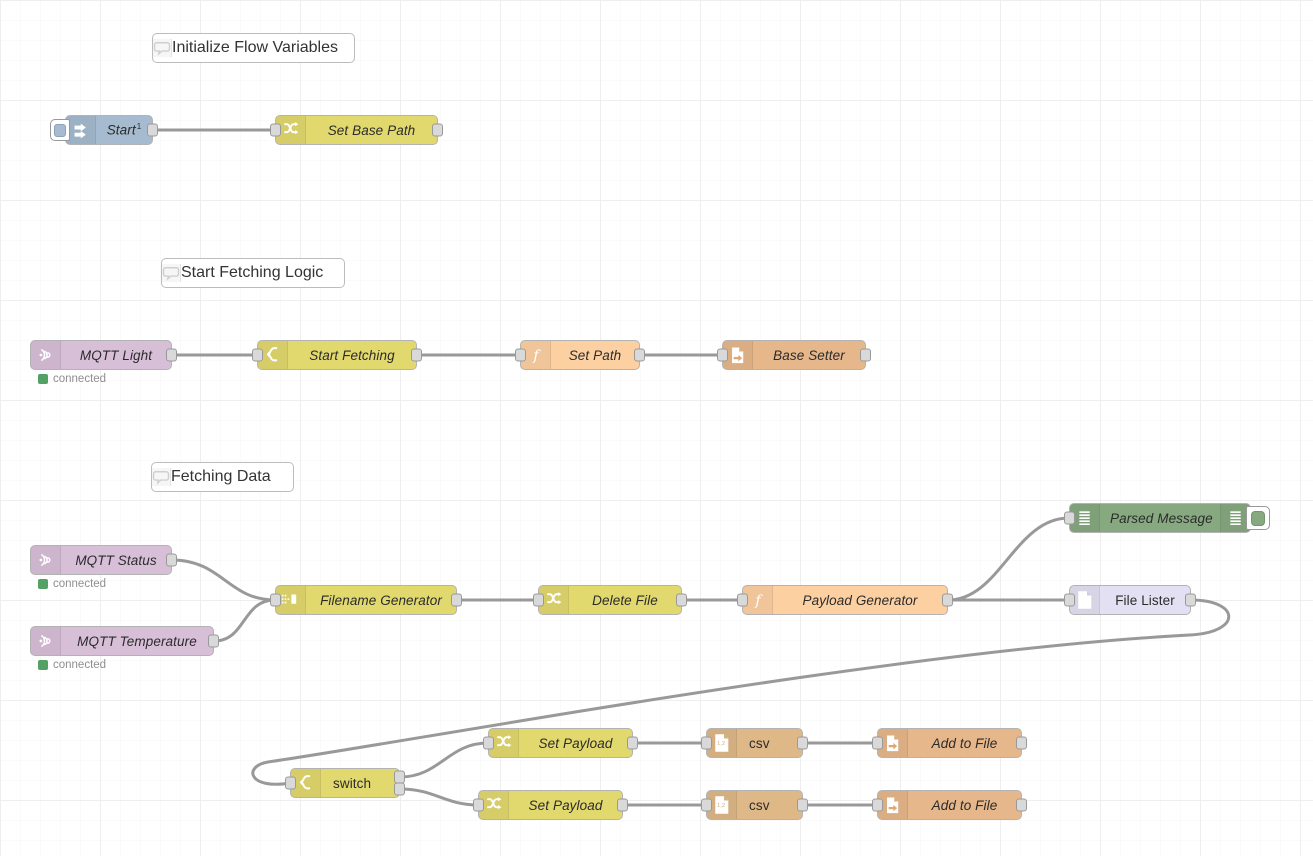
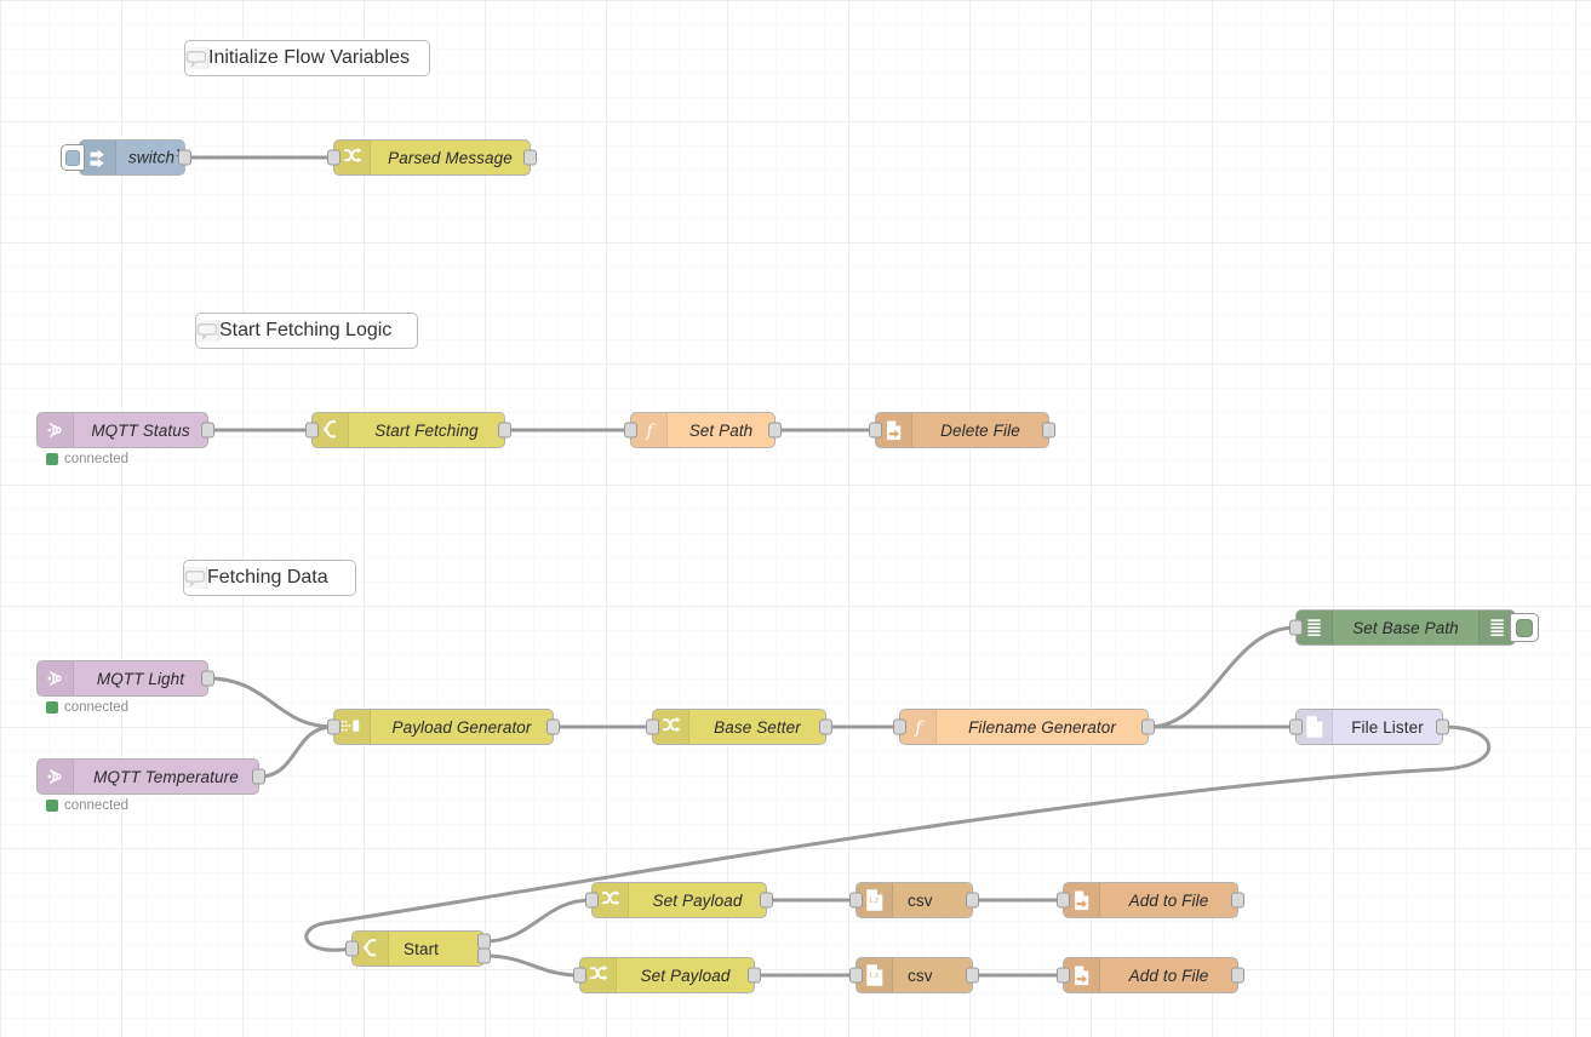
  Initialize Flow Variables
  Start Fetching Logic
  Fetching Data
- Start1
+ switch
- Set Base Path
+ Parsed Message
- MQTT Light
+ MQTT Status
  connected
  Start Fetching
  f
  Set Path
- Base Setter
+ Delete File
- MQTT Status
+ MQTT Light
  connected
  MQTT Temperature
  connected
- Filename Generator
+ Payload Generator
- Delete File
+ Base Setter
  f
- Payload Generator
+ Filename Generator
- Parsed Message
+ Set Base Path
  File Lister
- switch
+ Start
  Set Payload
  csv
  Add to File
  Set Payload
  csv
  Add to File
